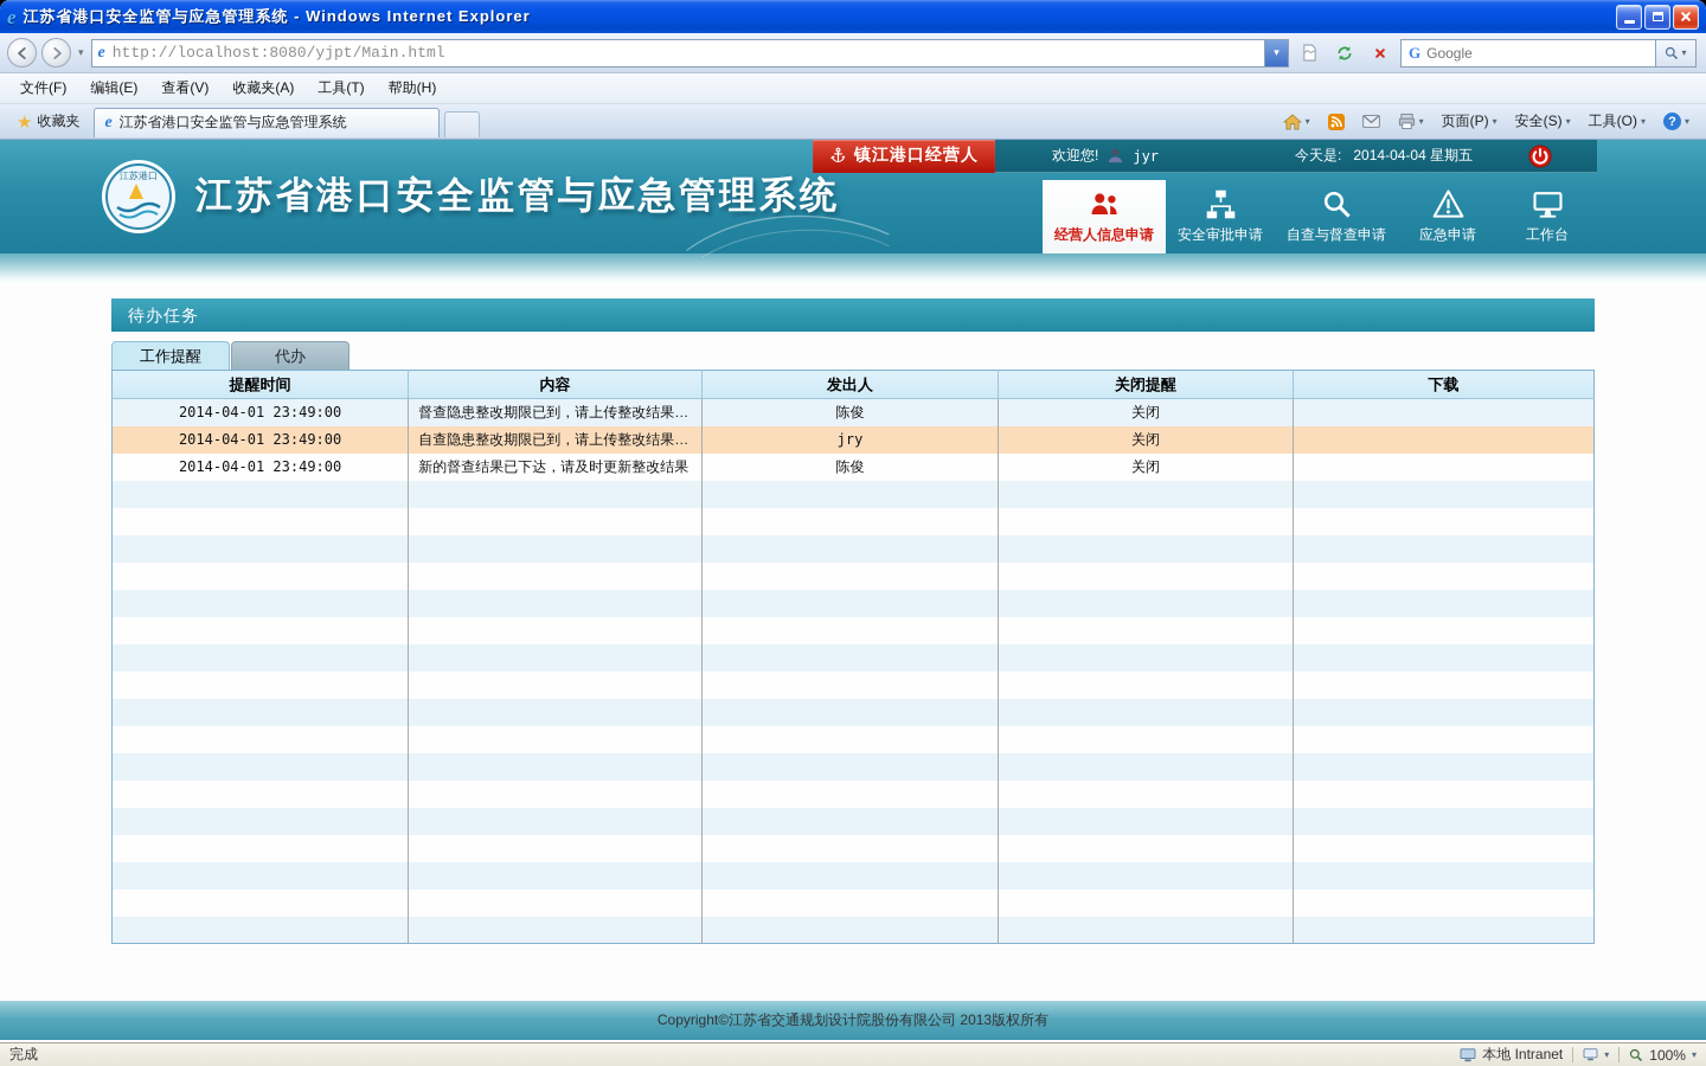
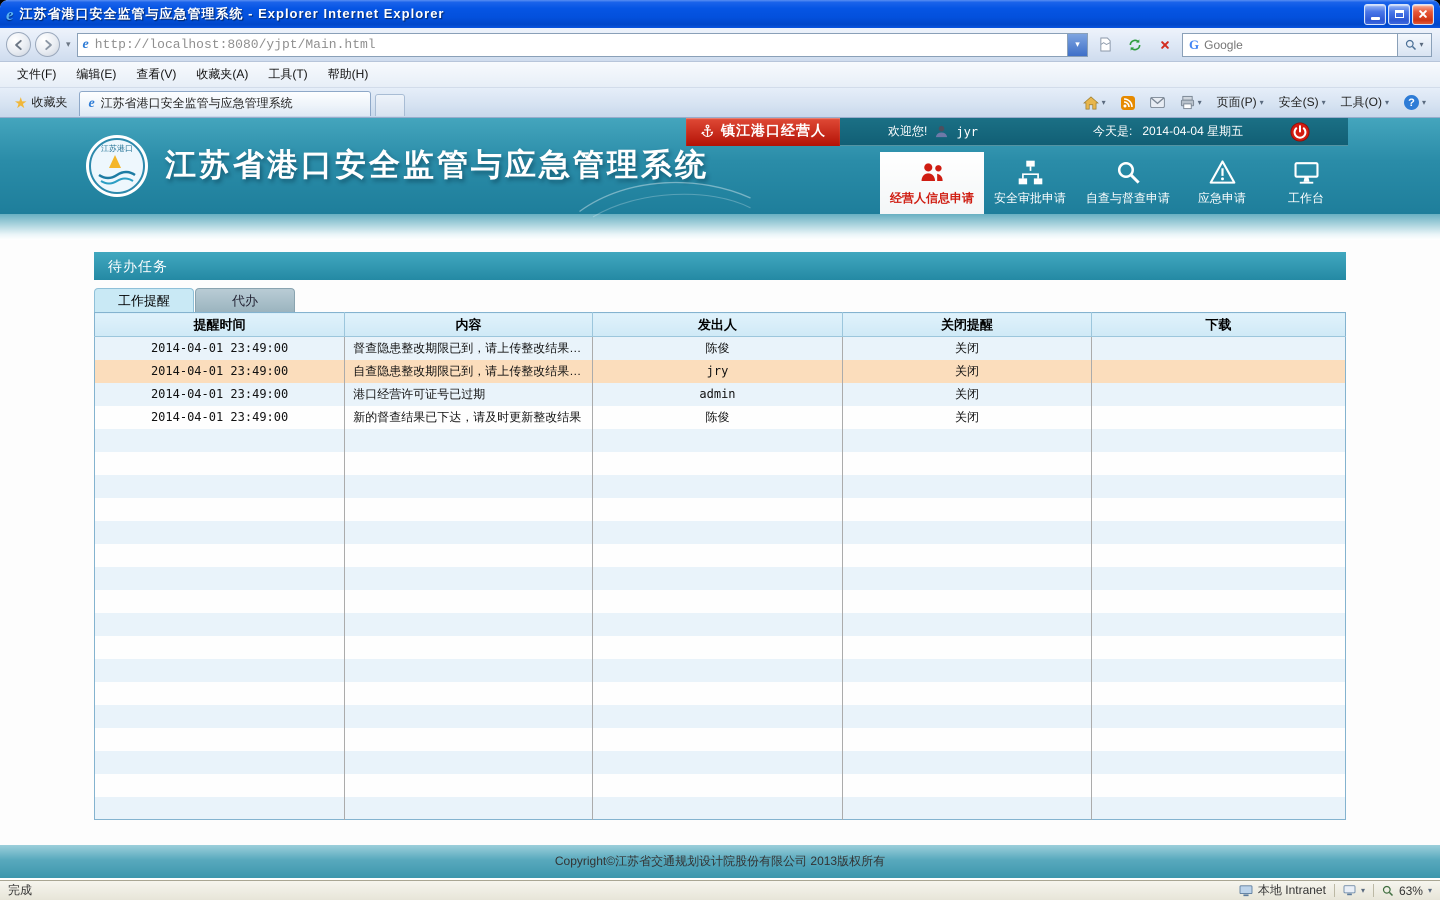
  e
- 江苏省港口安全监管与应急管理系统 - Windows Internet Explorer
+ 江苏省港口安全监管与应急管理系统 - Explorer Internet Explorer
  ▾
  e
  http://localhost:8080/yjpt/Main.html
  ▾
  G
  Google
  ▾
  文件(F)
  编辑(E)
  查看(V)
  收藏夹(A)
  工具(T)
  帮助(H)
  ★
  收藏夹
  e
  江苏省港口安全监管与应急管理系统
  ▾
  ▾
  页面(P)
  ▾
  安全(S)
  ▾
  工具(O)
  ▾
  ?
  ▾
  江苏港口
  江苏省港口安全监管与应急管理系统
  镇江港口经营人
  欢迎您!
  jyr
  今天是:
  2014-04-04 星期五
  经营人信息申请
  安全审批申请
  自查与督查申请
  应急申请
  工作台
  待办任务
  工作提醒
  代办
  提醒时间	内容	发出人	关闭提醒	下载
  2014-04-01 23:49:00	督查隐患整改期限已到，请上传整改结果…	陈俊	关闭
  2014-04-01 23:49:00	自查隐患整改期限已到，请上传整改结果…	jry	关闭
+ 2014-04-01 23:49:00	港口经营许可证号已过期	admin	关闭
  2014-04-01 23:49:00	新的督查结果已下达，请及时更新整改结果	陈俊	关闭
  Copyright©江苏省交通规划设计院股份有限公司 2013版权所有
  完成
  本地 Intranet
  ▾
- 100%
+ 63%
  ▾
